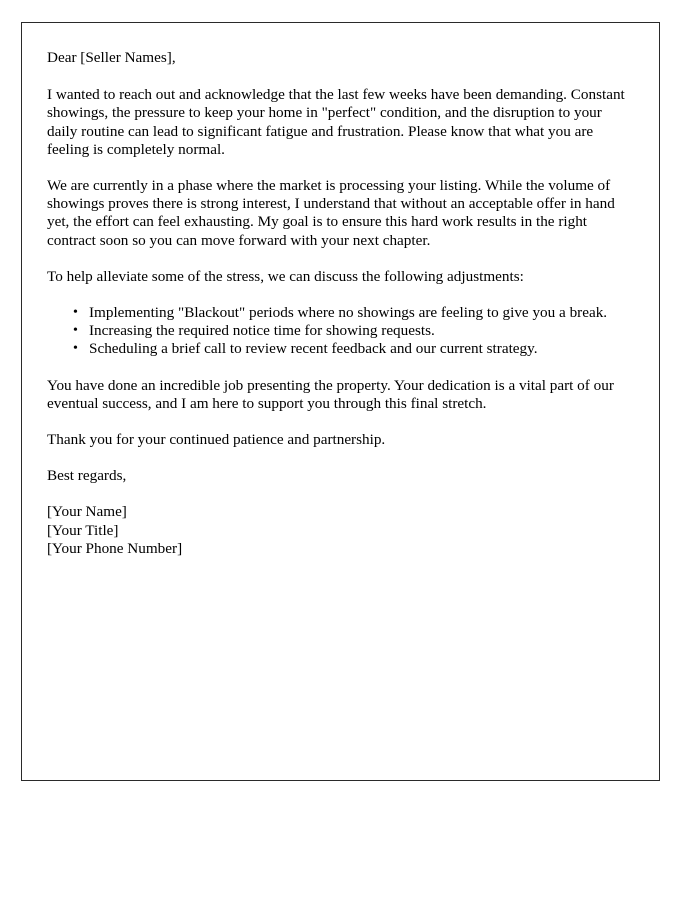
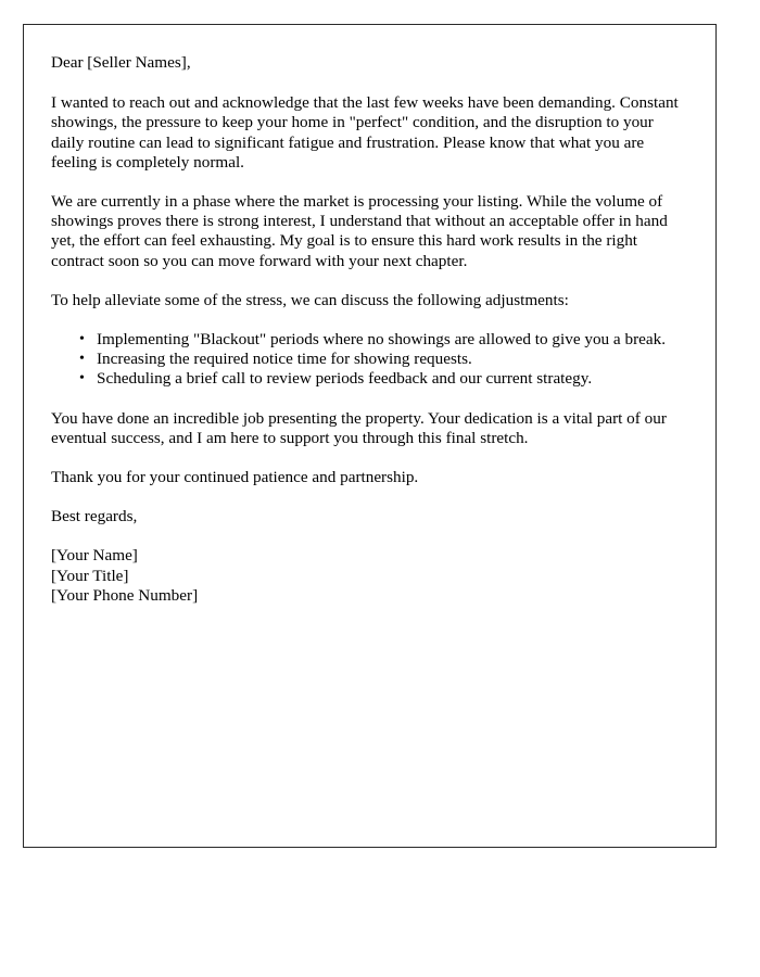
  Dear [Seller Names],
  I wanted to reach out and acknowledge that the last few weeks have been demanding. Constant showings, the pressure to keep your home in "perfect" condition, and the disruption to your daily routine can lead to significant fatigue and frustration. Please know that what you are feeling is completely normal.
  We are currently in a phase where the market is processing your listing. While the volume of showings proves there is strong interest, I understand that without an acceptable offer in hand yet, the effort can feel exhausting. My goal is to ensure this hard work results in the right contract soon so you can move forward with your next chapter.
  To help alleviate some of the stress, we can discuss the following adjustments:
- Implementing "Blackout" periods where no showings are feeling to give you a break.
+ Implementing "Blackout" periods where no showings are allowed to give you a break.
  Increasing the required notice time for showing requests.
- Scheduling a brief call to review recent feedback and our current strategy.
+ Scheduling a brief call to review periods feedback and our current strategy.
  You have done an incredible job presenting the property. Your dedication is a vital part of our eventual success, and I am here to support you through this final stretch.
  Thank you for your continued patience and partnership.
  Best regards,
  [Your Name]
  [Your Title]
  [Your Phone Number]
